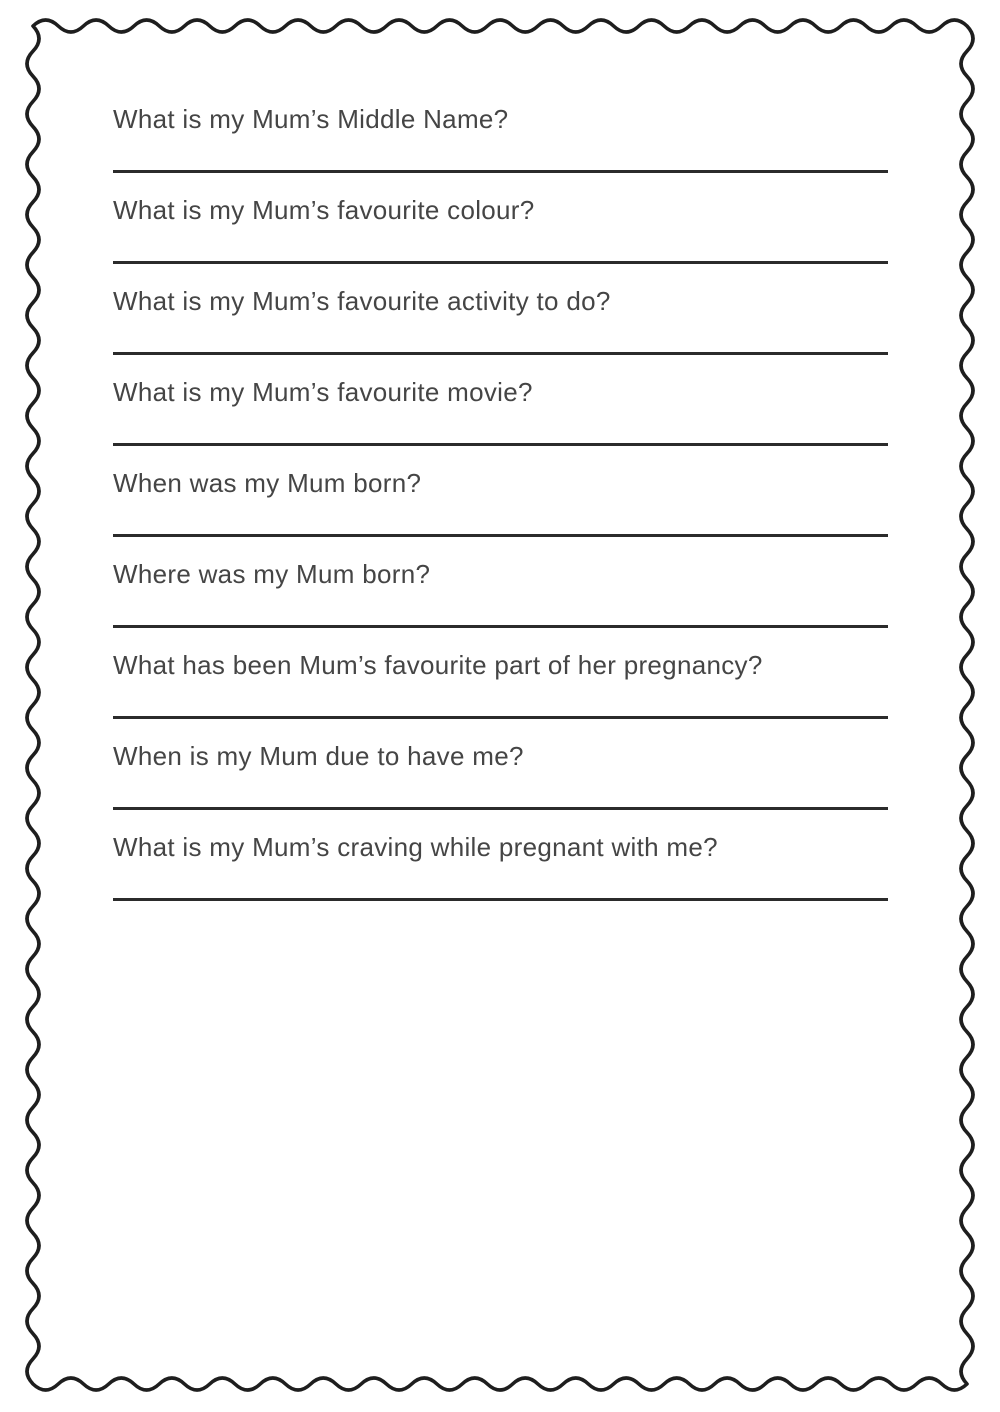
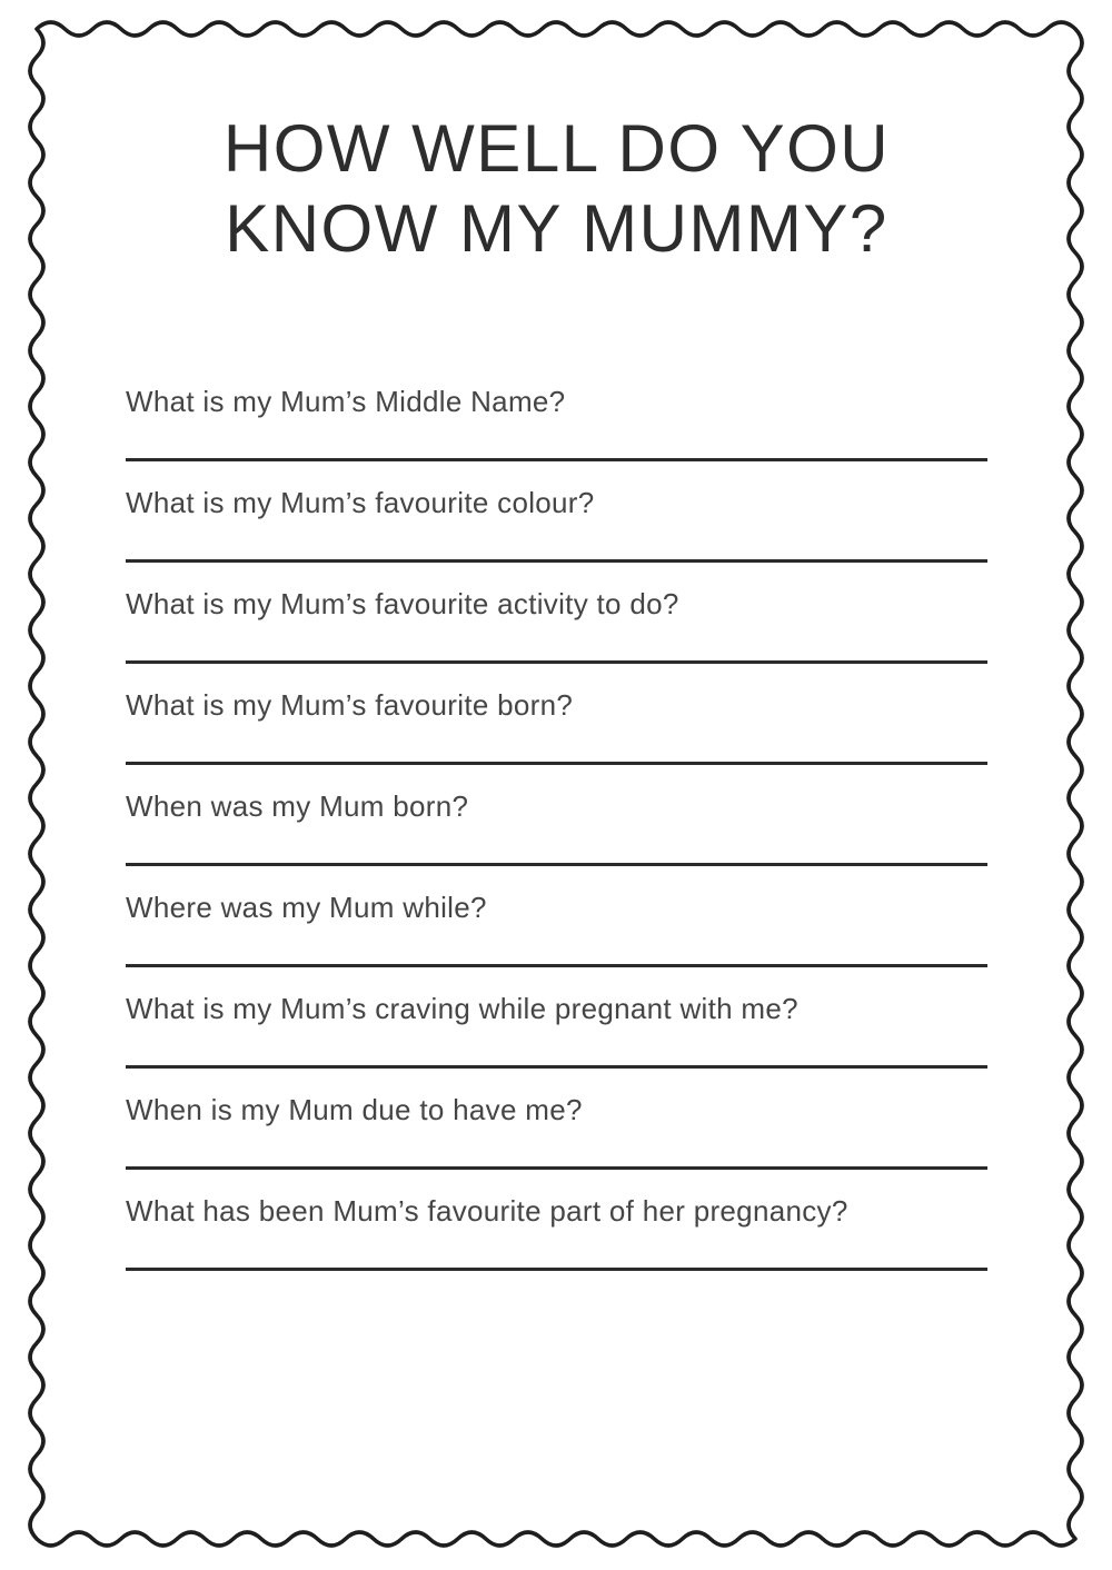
+ HOW WELL DO YOU
+ KNOW MY MUMMY?
  What is my Mum’s Middle Name?
  What is my Mum’s favourite colour?
  What is my Mum’s favourite activity to do?
- What is my Mum’s favourite movie?
+ What is my Mum’s favourite born?
  When was my Mum born?
- Where was my Mum born?
+ Where was my Mum while?
- What has been Mum’s favourite part of her pregnancy?
+ What is my Mum’s craving while pregnant with me?
  When is my Mum due to have me?
- What is my Mum’s craving while pregnant with me?
+ What has been Mum’s favourite part of her pregnancy?
